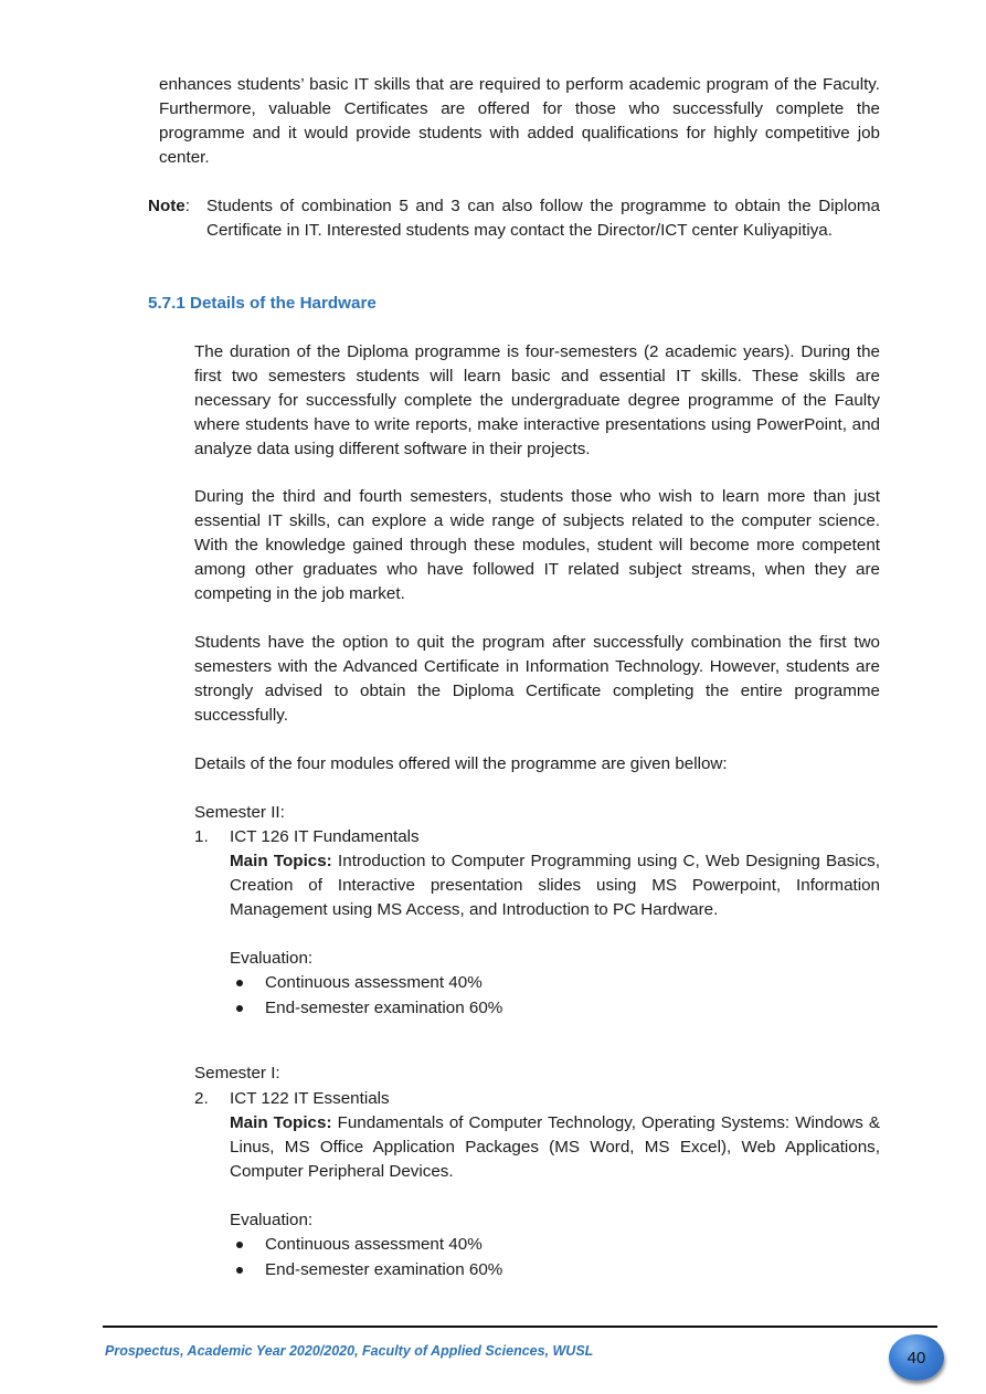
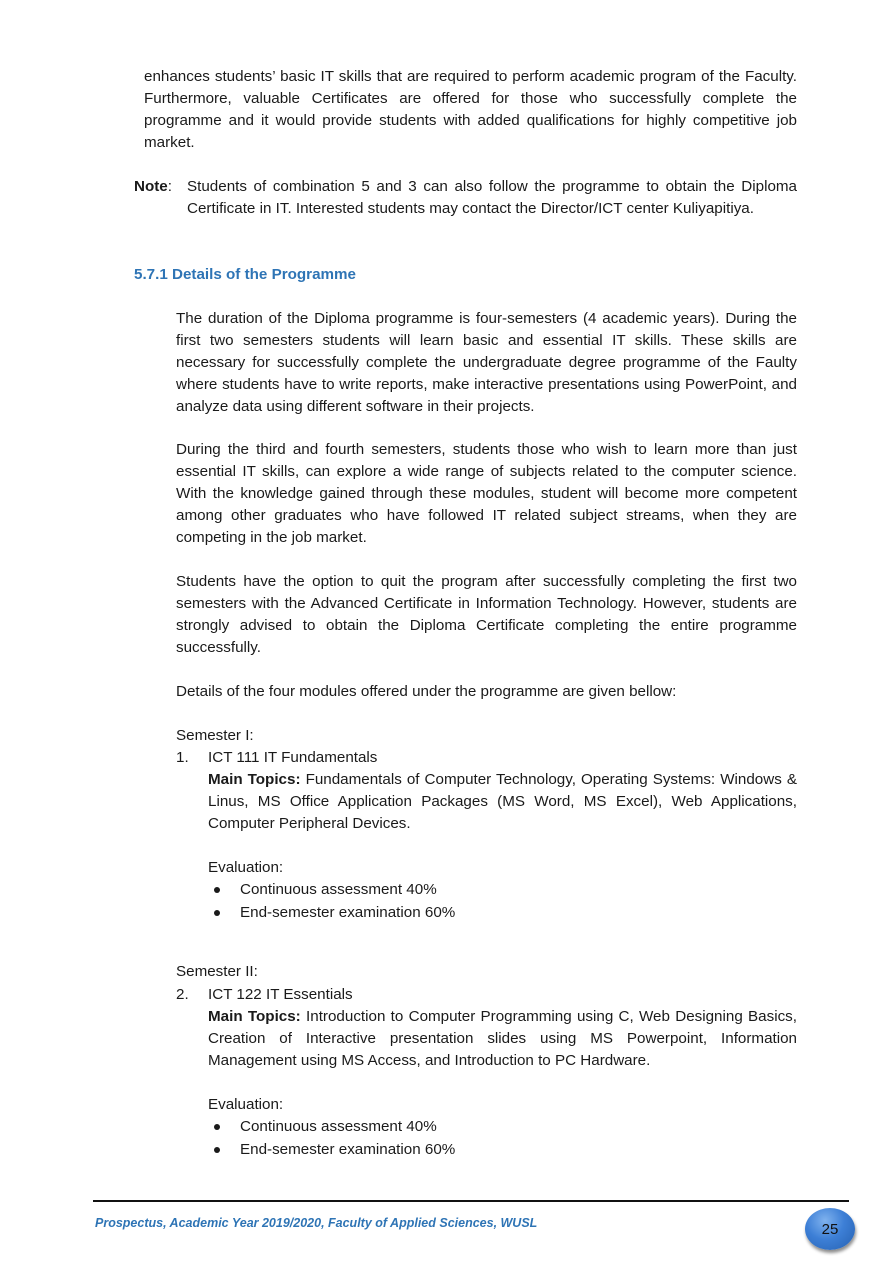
- enhances students’ basic IT skills that are required to perform academic program of the Faculty. Furthermore, valuable Certificates are offered for those who successfully complete the programme and it would provide students with added qualifications for highly competitive job center.
+ enhances students’ basic IT skills that are required to perform academic program of the Faculty. Furthermore, valuable Certificates are offered for those who successfully complete the programme and it would provide students with added qualifications for highly competitive job market.
  Note:
  Students of combination 5 and 3 can also follow the programme to obtain the Diploma Certificate in IT. Interested students may contact the Director/ICT center Kuliyapitiya.
- 5.7.1 Details of the Hardware
+ 5.7.1 Details of the Programme
- The duration of the Diploma programme is four-semesters (2 academic years). During the first two semesters students will learn basic and essential IT skills. These skills are necessary for successfully complete the undergraduate degree programme of the Faulty where students have to write reports, make interactive presentations using PowerPoint, and analyze data using different software in their projects.
+ The duration of the Diploma programme is four-semesters (4 academic years). During the first two semesters students will learn basic and essential IT skills. These skills are necessary for successfully complete the undergraduate degree programme of the Faulty where students have to write reports, make interactive presentations using PowerPoint, and analyze data using different software in their projects.
  During the third and fourth semesters, students those who wish to learn more than just essential IT skills, can explore a wide range of subjects related to the computer science. With the knowledge gained through these modules, student will become more competent among other graduates who have followed IT related subject streams, when they are competing in the job market.
- Students have the option to quit the program after successfully combination the first two semesters with the Advanced Certificate in Information Technology. However, students are strongly advised to obtain the Diploma Certificate completing the entire programme successfully.
+ Students have the option to quit the program after successfully completing the first two semesters with the Advanced Certificate in Information Technology. However, students are strongly advised to obtain the Diploma Certificate completing the entire programme successfully.
- Details of the four modules offered will the programme are given bellow:
+ Details of the four modules offered under the programme are given bellow:
- Semester II:
+ Semester I:
  1.
- ICT 126 IT Fundamentals
+ ICT 111 IT Fundamentals
- Main Topics: Introduction to Computer Programming using C, Web Designing Basics, Creation of Interactive presentation slides using MS Powerpoint, Information Management using MS Access, and Introduction to PC Hardware.
+ Main Topics: Fundamentals of Computer Technology, Operating Systems: Windows & Linus, MS Office Application Packages (MS Word, MS Excel), Web Applications, Computer Peripheral Devices.
  Evaluation:
  Continuous assessment 40%
  End-semester examination 60%
- Semester I:
+ Semester II:
  2.
  ICT 122 IT Essentials
- Main Topics: Fundamentals of Computer Technology, Operating Systems: Windows & Linus, MS Office Application Packages (MS Word, MS Excel), Web Applications, Computer Peripheral Devices.
+ Main Topics: Introduction to Computer Programming using C, Web Designing Basics, Creation of Interactive presentation slides using MS Powerpoint, Information Management using MS Access, and Introduction to PC Hardware.
  Evaluation:
  Continuous assessment 40%
  End-semester examination 60%
- Prospectus, Academic Year 2020/2020, Faculty of Applied Sciences, WUSL
+ Prospectus, Academic Year 2019/2020, Faculty of Applied Sciences, WUSL
- 40
+ 25
